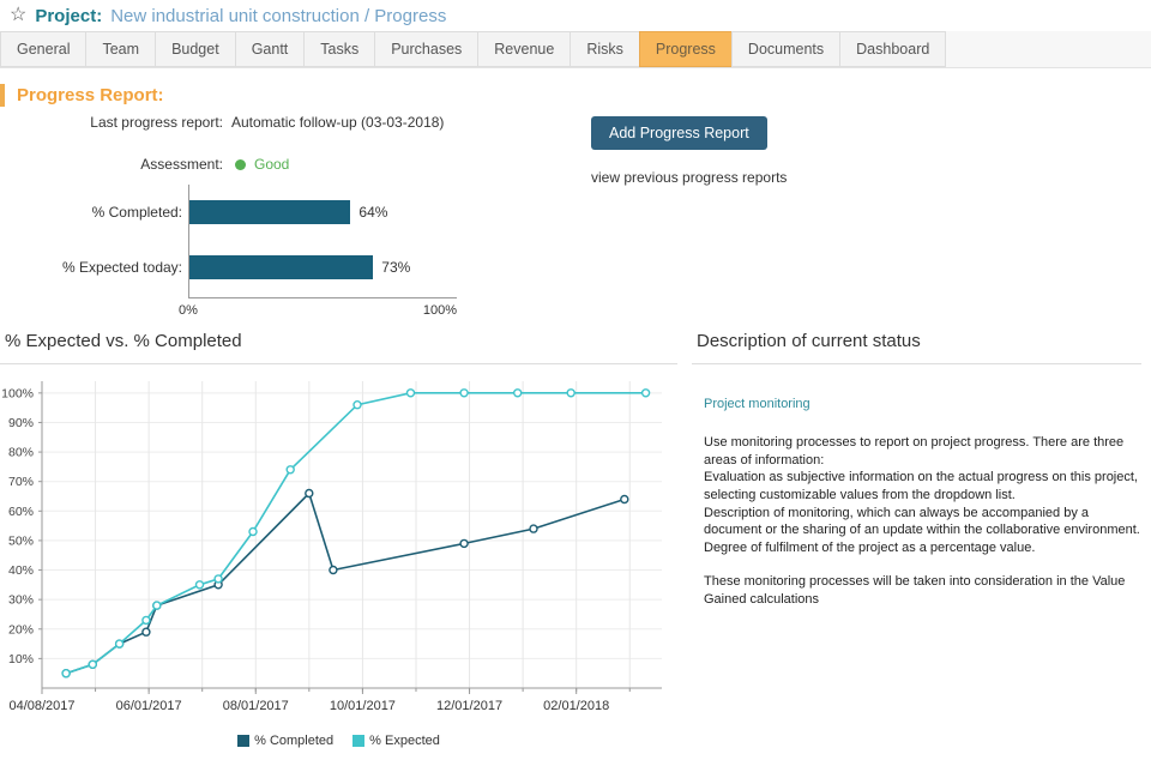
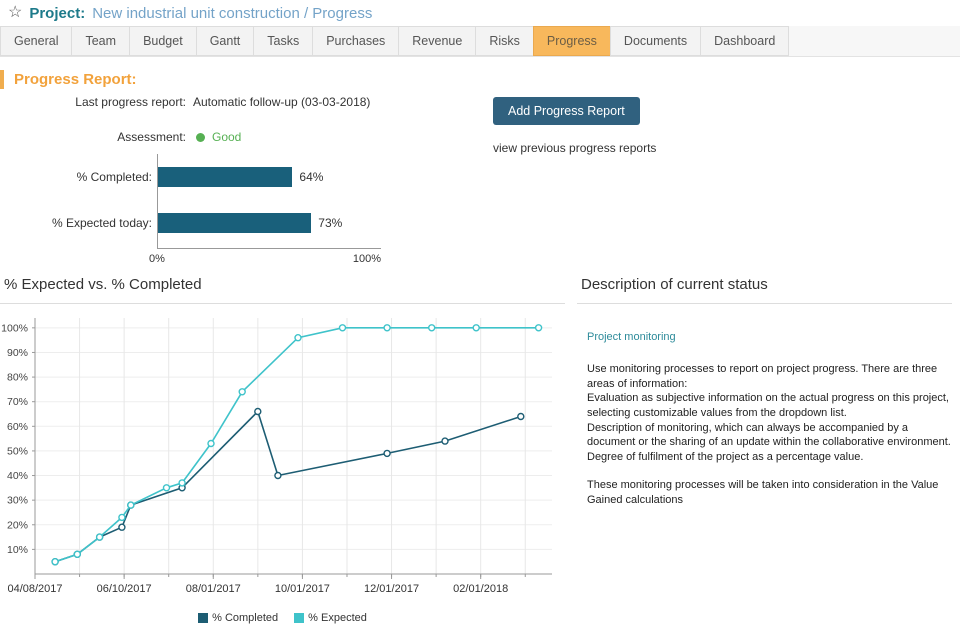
  ☆
  Project:
  New industrial unit construction / Progress
  General
  Team
  Budget
  Gantt
  Tasks
  Purchases
  Revenue
  Risks
  Progress
  Documents
  Dashboard
  Progress Report:
  Last progress report:
  Automatic follow-up (03-03-2018)
  Assessment:
  Good
  % Completed:
  % Expected today:
  64%
  73%
  0%
  100%
  Add Progress Report
  view previous progress reports
  % Expected vs. % Completed
  10%
  20%
  30%
  40%
  50%
  60%
  70%
  80%
  90%
  100%
  04/08/2017
- 06/01/2017
+ 06/10/2017
  08/01/2017
  10/01/2017
  12/01/2017
  02/01/2018
  % Completed
  % Expected
  Description of current status
  Project monitoring
  Use monitoring processes to report on project progress. There are three areas of information:
  Evaluation as subjective information on the actual progress on this project, selecting customizable values from the dropdown list.
  Description of monitoring, which can always be accompanied by a document or the sharing of an update within the collaborative environment.
  Degree of fulfilment of the project as a percentage value.
  These monitoring processes will be taken into consideration in the Value Gained calculations
